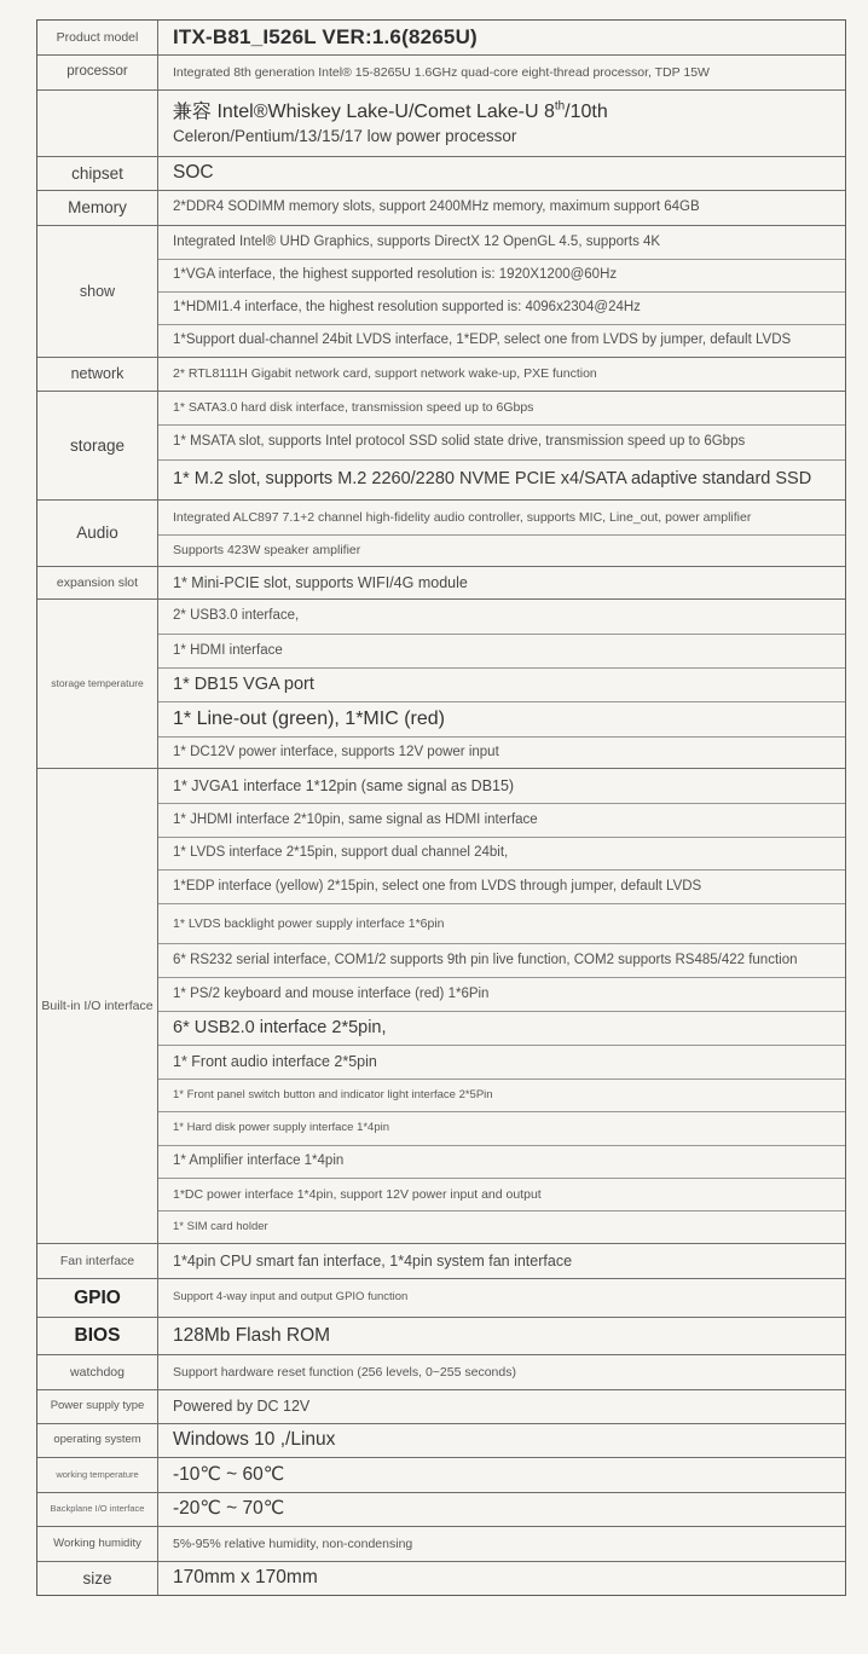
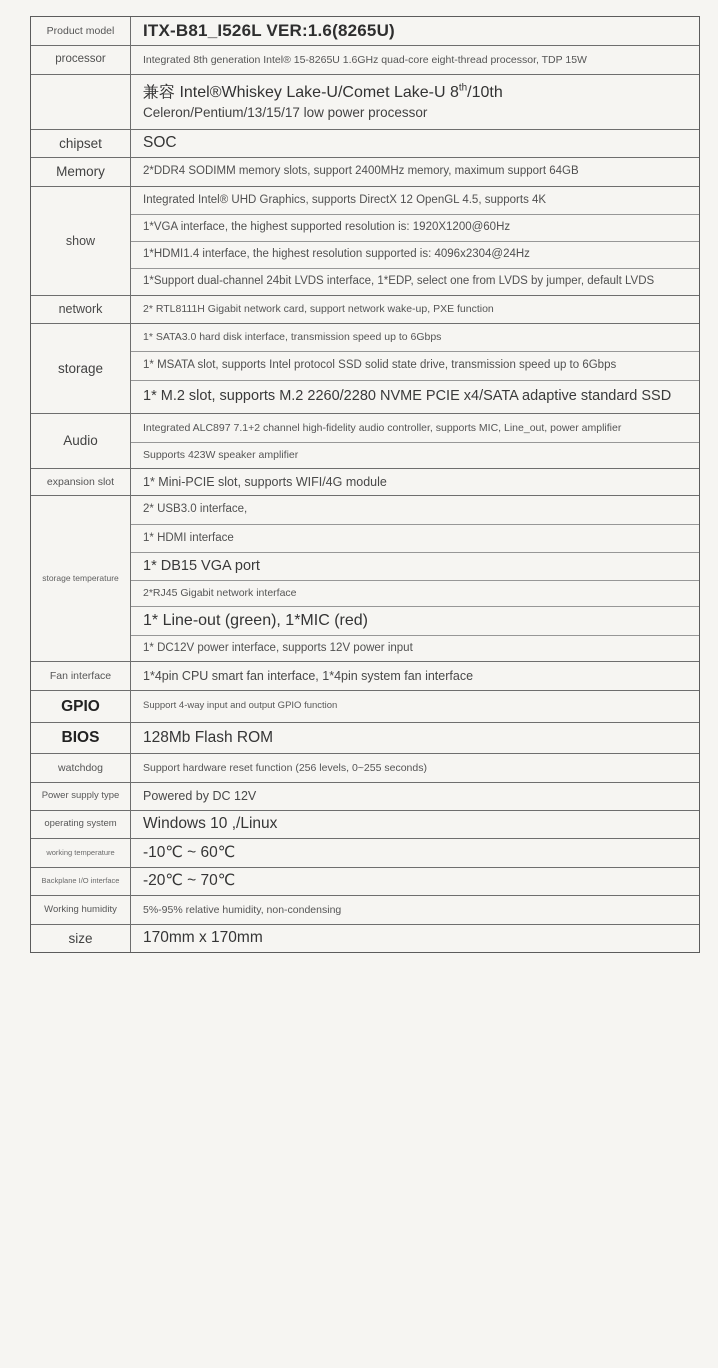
  Product model
  ITX-B81_I526L VER:1.6(8265U)
  processor
  Integrated 8th generation Intel® 15-8265U 1.6GHz quad-core eight-thread processor, TDP 15W
  兼容 Intel®Whiskey Lake-U/Comet Lake-U 8th/10th
  Celeron/Pentium/13/15/17 low power processor
  chipset
  SOC
  Memory
  2*DDR4 SODIMM memory slots, support 2400MHz memory, maximum support 64GB
  show
  Integrated Intel® UHD Graphics, supports DirectX 12 OpenGL 4.5, supports 4K
  1*VGA interface, the highest supported resolution is: 1920X1200@60Hz
  1*HDMI1.4 interface, the highest resolution supported is: 4096x2304@24Hz
  1*Support dual-channel 24bit LVDS interface, 1*EDP, select one from LVDS by jumper, default LVDS
  network
  2* RTL8111H Gigabit network card, support network wake-up, PXE function
  storage
  1* SATA3.0 hard disk interface, transmission speed up to 6Gbps
  1* MSATA slot, supports Intel protocol SSD solid state drive, transmission speed up to 6Gbps
  1* M.2 slot, supports M.2 2260/2280 NVME PCIE x4/SATA adaptive standard SSD
  Audio
  Integrated ALC897 7.1+2 channel high-fidelity audio controller, supports MIC, Line_out, power amplifier
  Supports 423W speaker amplifier
  expansion slot
  1* Mini-PCIE slot, supports WIFI/4G module
  storage temperature
  2* USB3.0 interface,
  1* HDMI interface
  1* DB15 VGA port
+ 2*RJ45 Gigabit network interface
  1* Line-out (green), 1*MIC (red)
  1* DC12V power interface, supports 12V power input
- Built-in I/O interface
- 1* JVGA1 interface 1*12pin (same signal as DB15)
- 1* JHDMI interface 2*10pin, same signal as HDMI interface
- 1* LVDS interface 2*15pin, support dual channel 24bit,
- 1*EDP interface (yellow) 2*15pin, select one from LVDS through jumper, default LVDS
- 1* LVDS backlight power supply interface 1*6pin
- 6* RS232 serial interface, COM1/2 supports 9th pin live function, COM2 supports RS485/422 function
- 1* PS/2 keyboard and mouse interface (red) 1*6Pin
- 6* USB2.0 interface 2*5pin,
- 1* Front audio interface 2*5pin
- 1* Front panel switch button and indicator light interface 2*5Pin
- 1* Hard disk power supply interface 1*4pin
- 1* Amplifier interface 1*4pin
- 1*DC power interface 1*4pin, support 12V power input and output
- 1* SIM card holder
  Fan interface
  1*4pin CPU smart fan interface, 1*4pin system fan interface
  GPIO
  Support 4-way input and output GPIO function
  BIOS
  128Mb Flash ROM
  watchdog
  Support hardware reset function (256 levels, 0~255 seconds)
  Power supply type
  Powered by DC 12V
  operating system
  Windows 10 ,/Linux
  working temperature
  -10℃ ~ 60℃
  Backplane I/O interface
  -20℃ ~ 70℃
  Working humidity
  5%-95% relative humidity, non-condensing
  size
  170mm x 170mm
